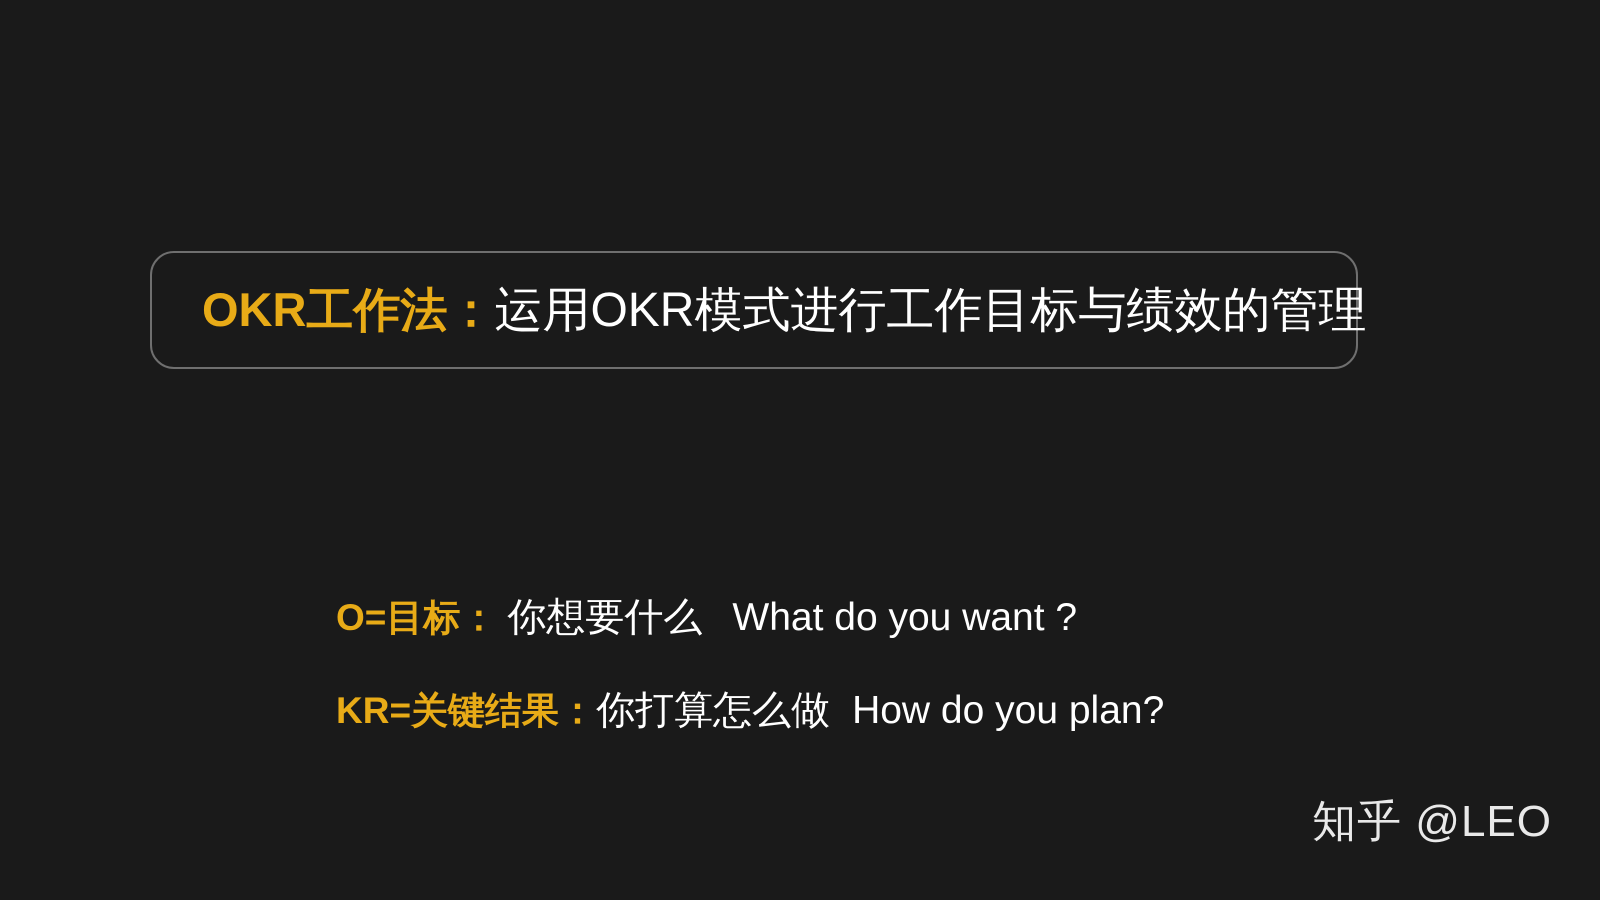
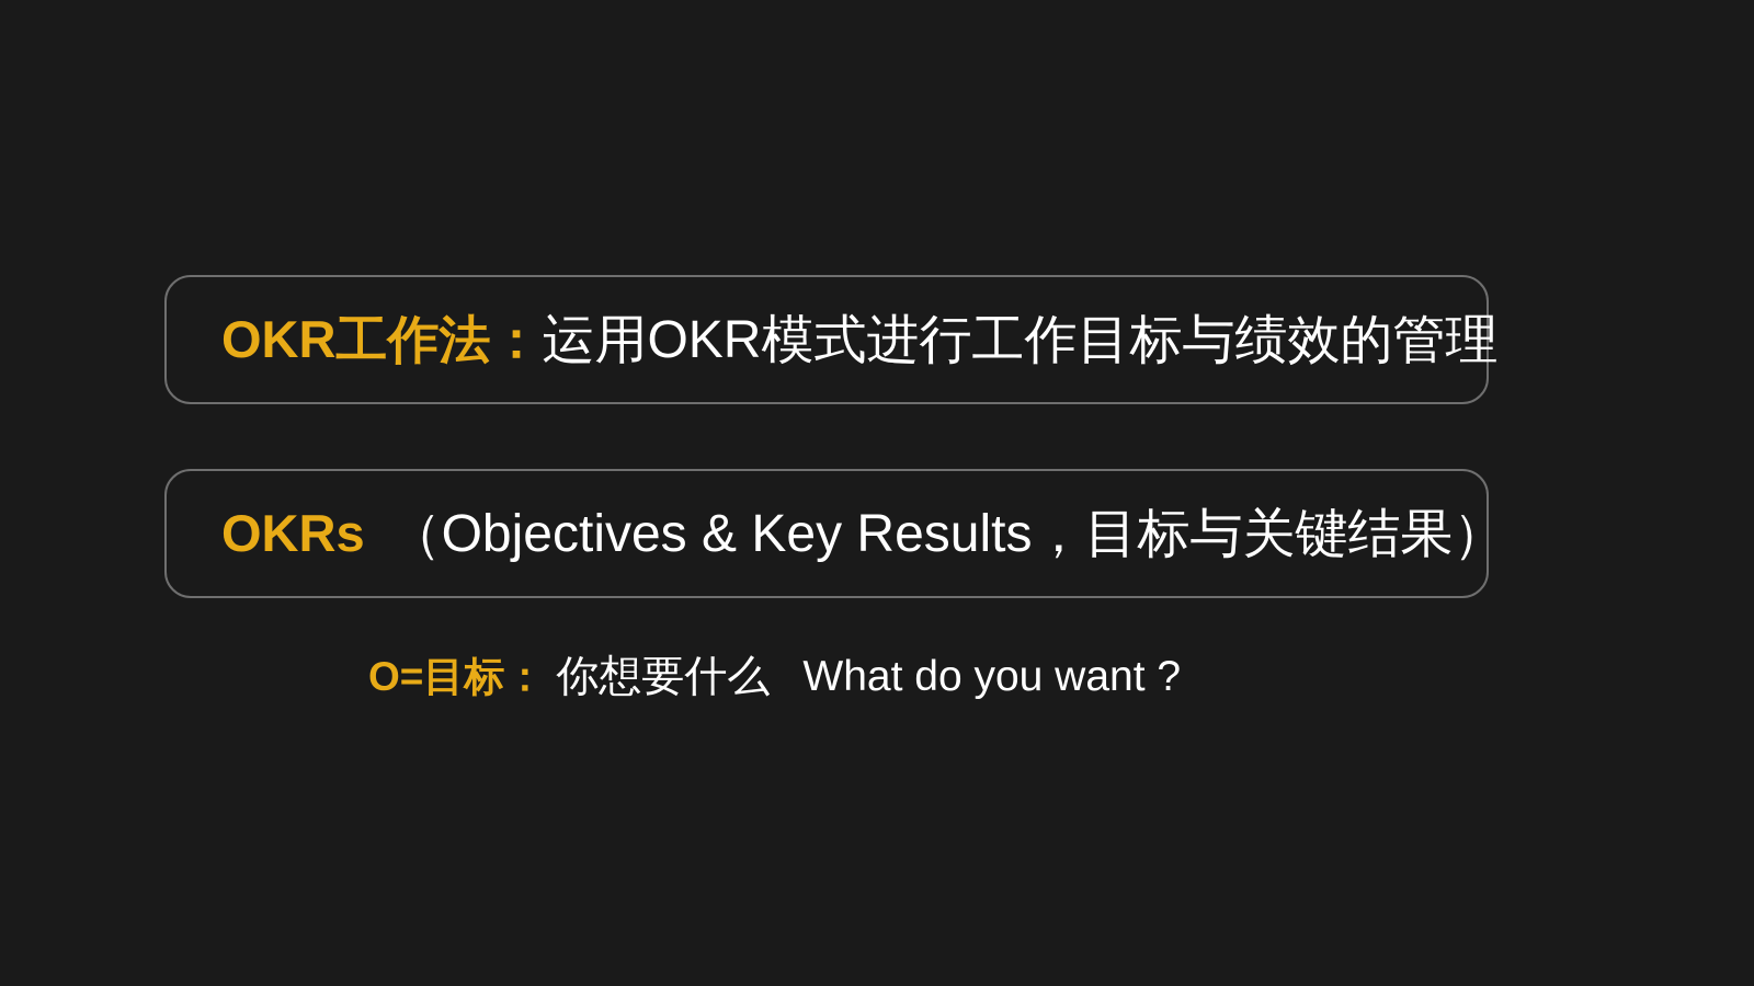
  OKR工作法：运用OKR模式进行工作目标与绩效的管理
+ OKRs （Objectives & Key Results，目标与关键结果）
  O=目标： 你想要什么 What do you want ?
- KR=关键结果：你打算怎么做 How do you plan?
- 知乎 @LEO
